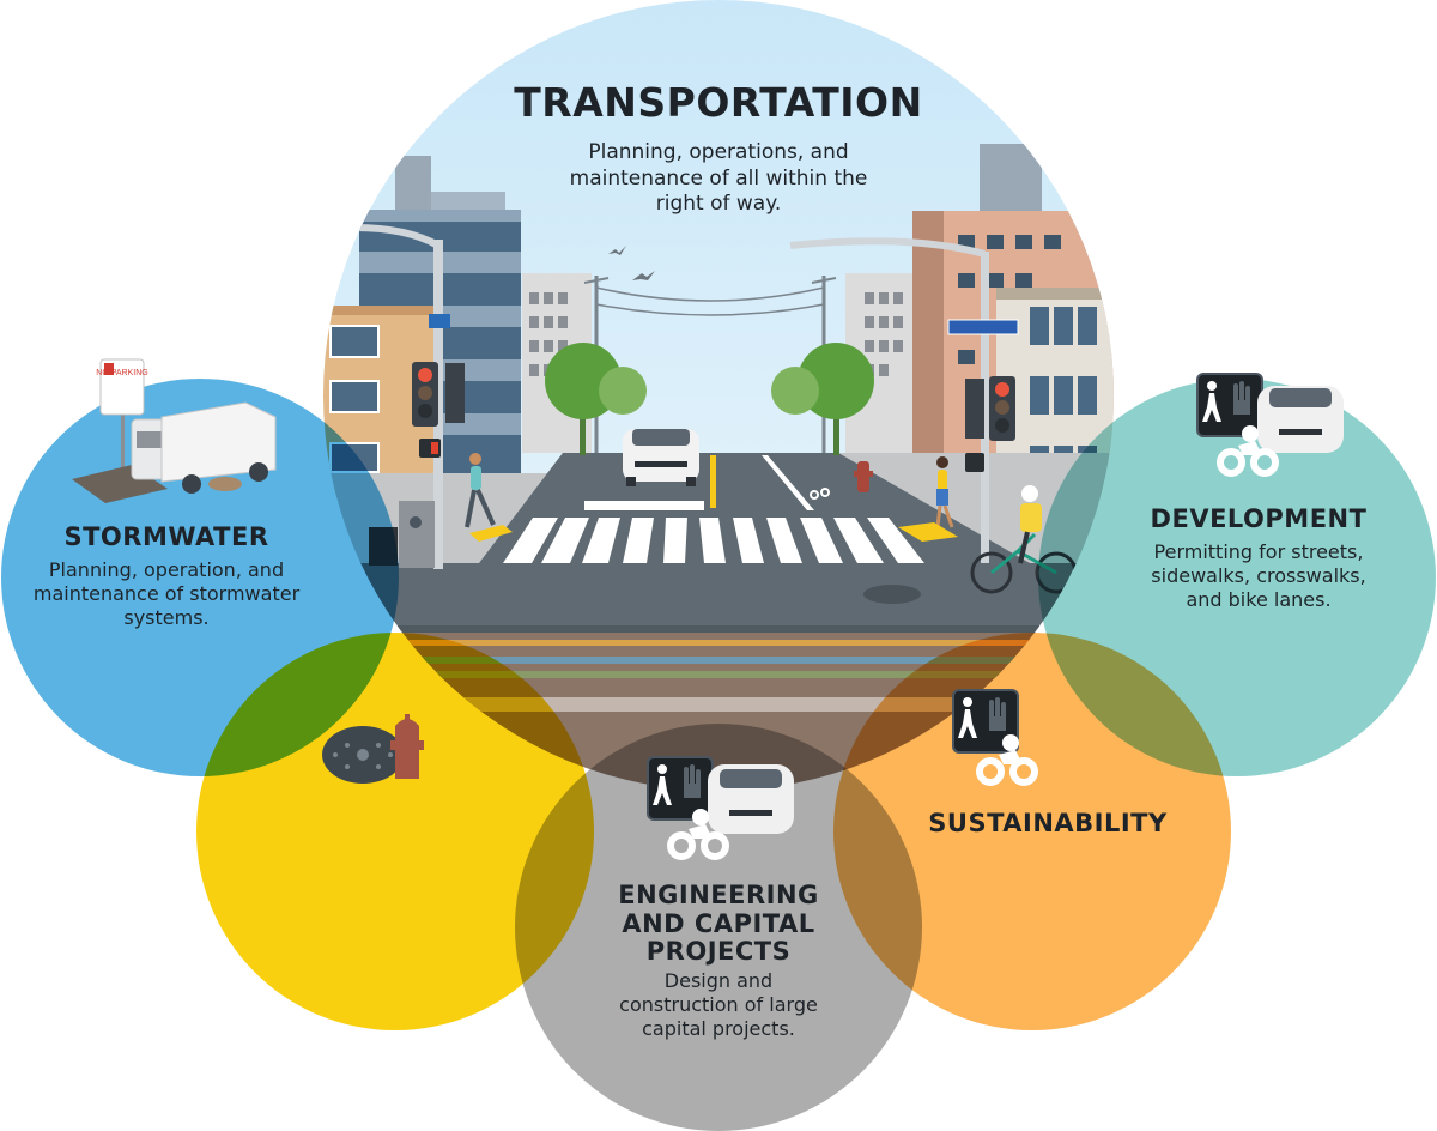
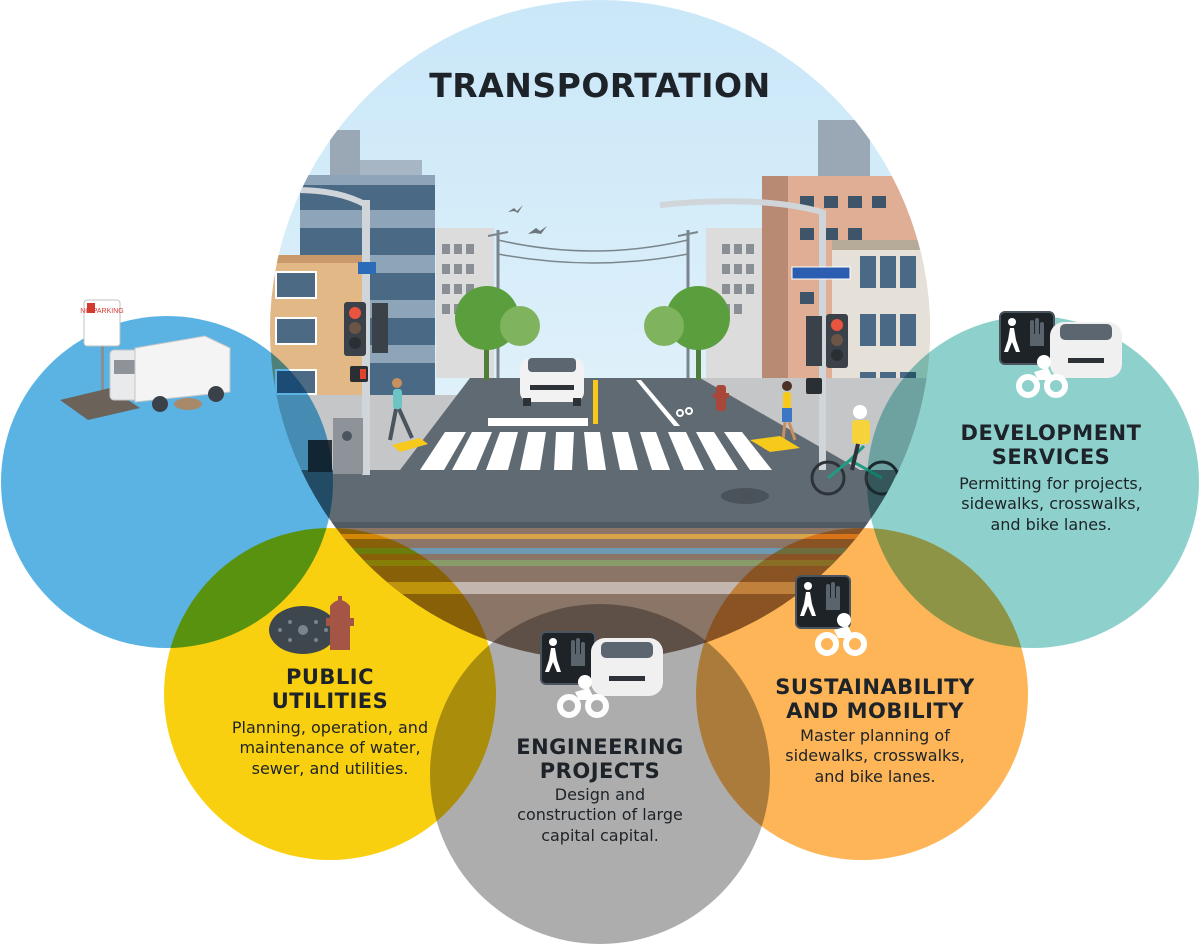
  TRANSPORTATION
- Planning, operations, and maintenance of all within the right of way.
- STORMWATER
- Planning, operation, and maintenance of stormwater systems.
  DEVELOPMENT
+ SERVICES
- Permitting for streets, sidewalks, crosswalks, and bike lanes.
+ Permitting for projects, sidewalks, crosswalks, and bike lanes.
+ PUBLIC
+ UTILITIES
+ Planning, operation, and maintenance of water, sewer, and utilities.
  ENGINEERING
- AND CAPITAL
  PROJECTS
- Design and construction of large capital projects.
+ Design and construction of large capital capital.
  SUSTAINABILITY
+ AND MOBILITY
+ Master planning of sidewalks, crosswalks, and bike lanes.
